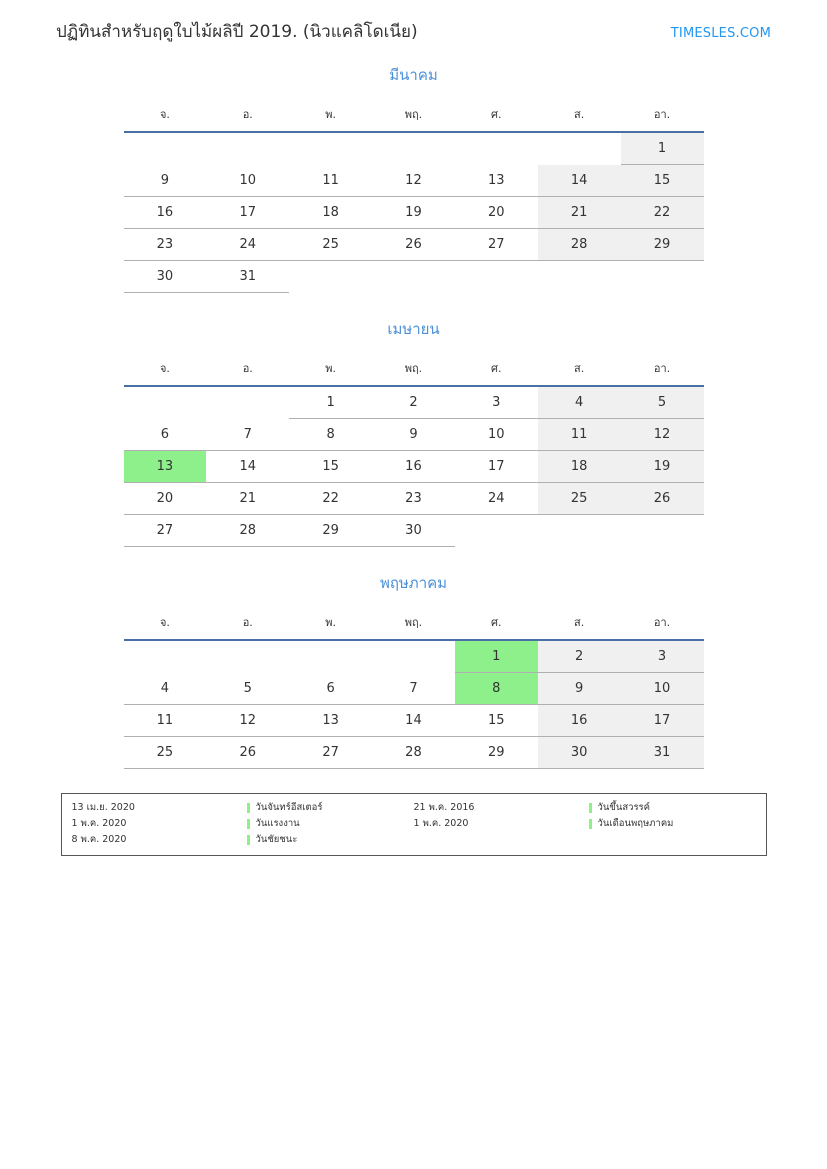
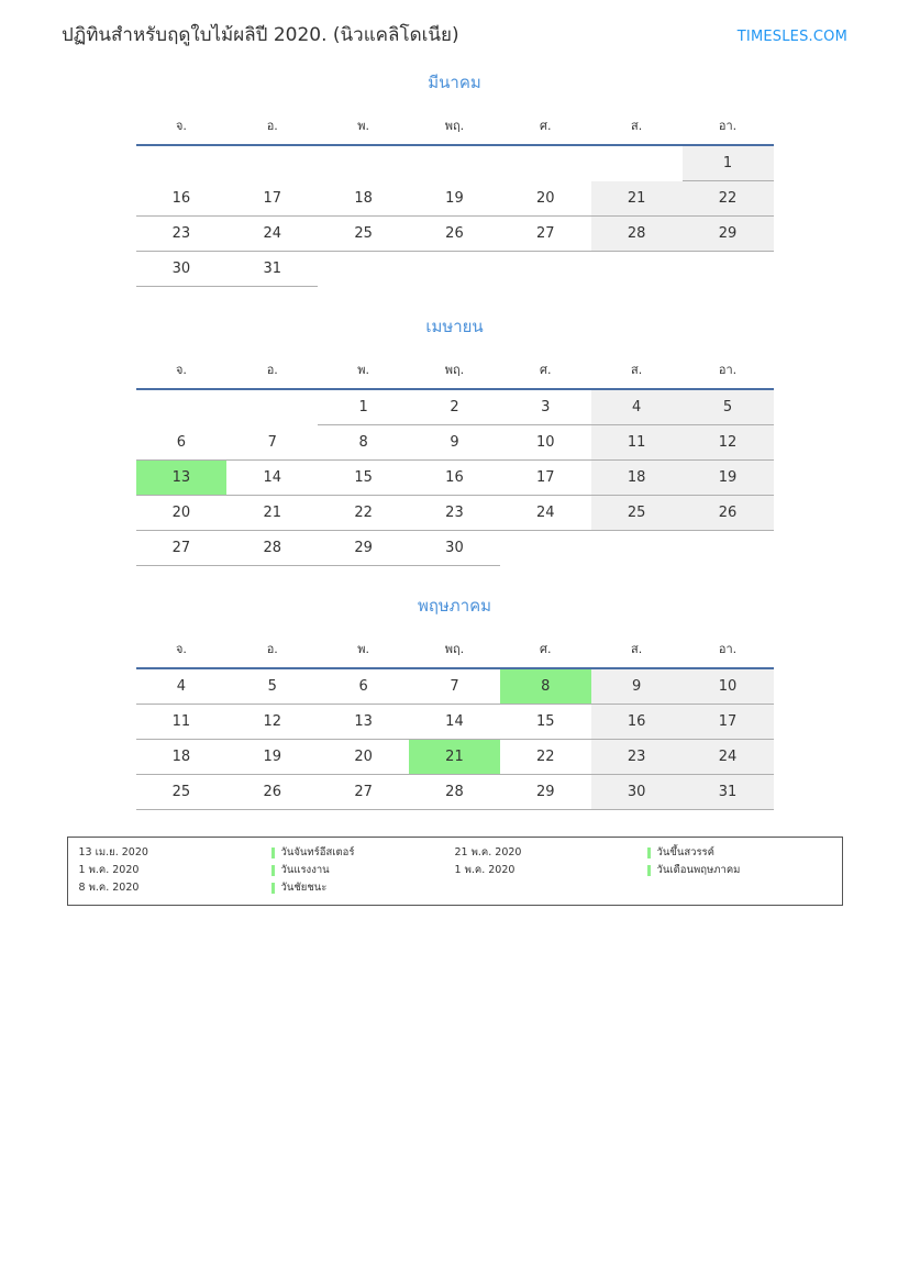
- ปฏิทินสำหรับฤดูใบไม้ผลิปี 2019. (นิวแคลิโดเนีย)
+ ปฏิทินสำหรับฤดูใบไม้ผลิปี 2020. (นิวแคลิโดเนีย)
  TIMESLES.COM
  มีนาคม
  จ.	อ.	พ.	พฤ.	ศ.	ส.	อา.
  						1
- 9	10	11	12	13	14	15
  16	17	18	19	20	21	22
  23	24	25	26	27	28	29
  30	31
  เมษายน
  จ.	อ.	พ.	พฤ.	ศ.	ส.	อา.
  		1	2	3	4	5
  6	7	8	9	10	11	12
  13	14	15	16	17	18	19
  20	21	22	23	24	25	26
  27	28	29	30
  พฤษภาคม
  จ.	อ.	พ.	พฤ.	ศ.	ส.	อา.
- 				1	2	3
  4	5	6	7	8	9	10
  11	12	13	14	15	16	17
+ 18	19	20	21	22	23	24
  25	26	27	28	29	30	31
  13 เม.ย. 2020
  วันจันทร์อีสเตอร์
  1 พ.ค. 2020
  วันแรงงาน
  8 พ.ค. 2020
  วันชัยชนะ
- 21 พ.ค. 2016
+ 21 พ.ค. 2020
  วันขึ้นสวรรค์
  1 พ.ค. 2020
  วันเดือนพฤษภาคม
